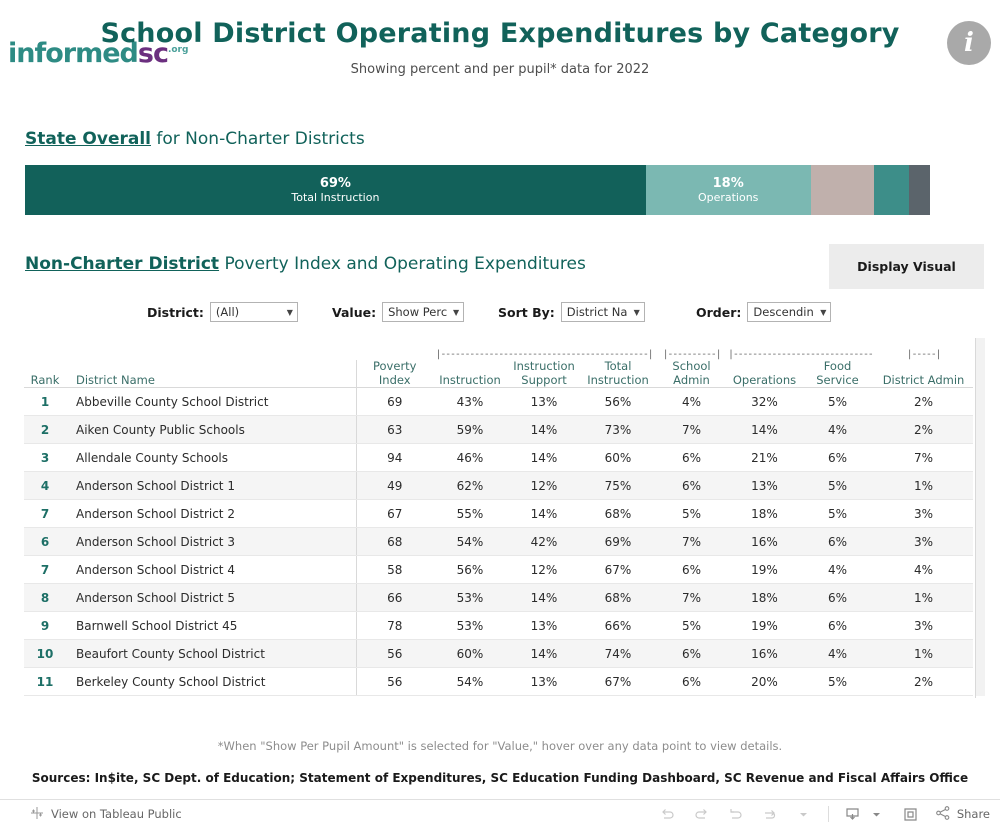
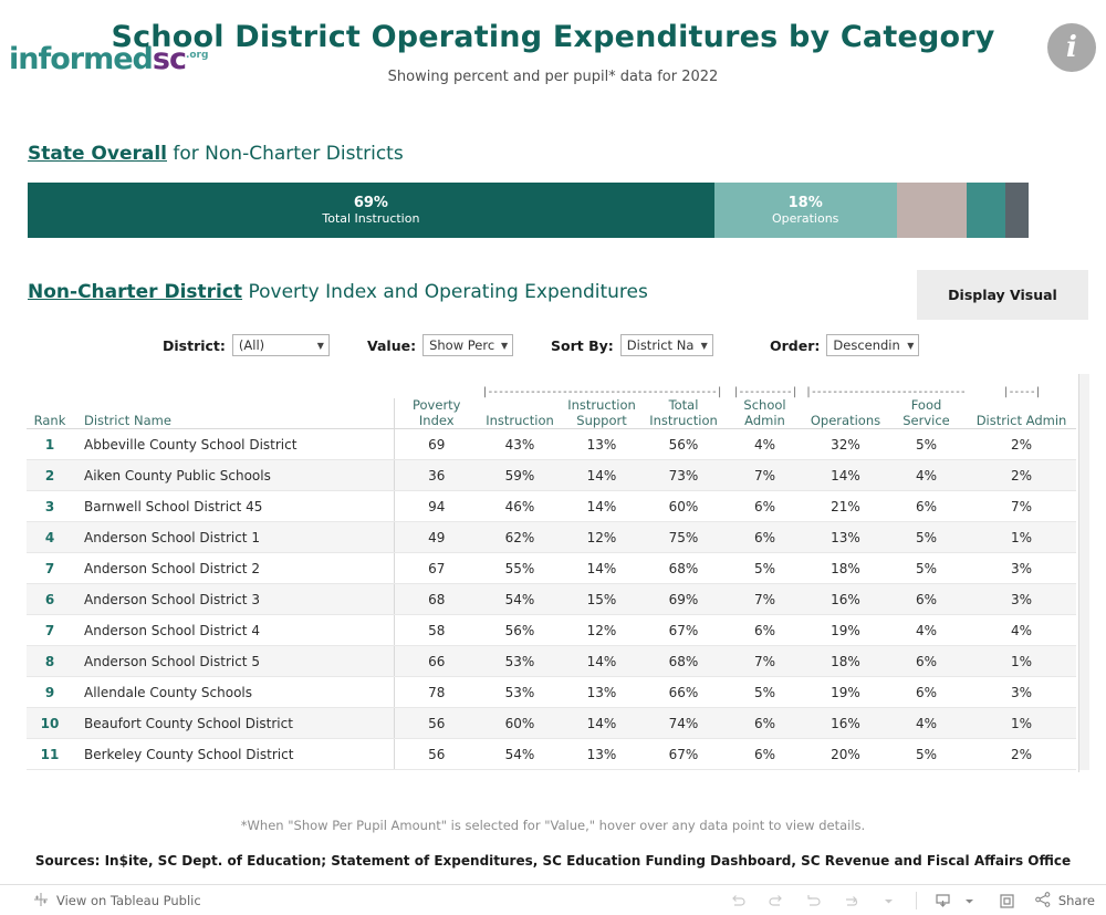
  informedsc.org
  School District Operating Expenditures by Category
  Showing percent and per pupil* data for 2022
  i
  State Overall for Non-Charter Districts
  69%
  Total Instruction
  18%
  Operations
  Non-Charter District Poverty Index and Operating Expenditures
  Display Visual
  District:
  (All)
  ▼
  Value:
  Show Perc
  ▼
  Sort By:
  District Na
  ▼
  Order:
  Descendin
  ▼
  			|-------------------------------------------|	|----------|	|-----------------------------	|-----|
  Rank	District Name	Poverty Index	Instruction	Instruction Support	Total Instruction	School Admin	Operations	Food Service	District Admin
  1	Abbeville County School District	69	43%	13%	56%	4%	32%	5%	2%
- 2	Aiken County Public Schools	63	59%	14%	73%	7%	14%	4%	2%
+ 2	Aiken County Public Schools	36	59%	14%	73%	7%	14%	4%	2%
- 3	Allendale County Schools	94	46%	14%	60%	6%	21%	6%	7%
+ 3	Barnwell School District 45	94	46%	14%	60%	6%	21%	6%	7%
  4	Anderson School District 1	49	62%	12%	75%	6%	13%	5%	1%
  7	Anderson School District 2	67	55%	14%	68%	5%	18%	5%	3%
- 6	Anderson School District 3	68	54%	42%	69%	7%	16%	6%	3%
+ 6	Anderson School District 3	68	54%	15%	69%	7%	16%	6%	3%
  7	Anderson School District 4	58	56%	12%	67%	6%	19%	4%	4%
  8	Anderson School District 5	66	53%	14%	68%	7%	18%	6%	1%
- 9	Barnwell School District 45	78	53%	13%	66%	5%	19%	6%	3%
+ 9	Allendale County Schools	78	53%	13%	66%	5%	19%	6%	3%
  10	Beaufort County School District	56	60%	14%	74%	6%	16%	4%	1%
  11	Berkeley County School District	56	54%	13%	67%	6%	20%	5%	2%
  *When "Show Per Pupil Amount" is selected for "Value," hover over any data point to view details.
  Sources: In$ite, SC Dept. of Education; Statement of Expenditures, SC Education Funding Dashboard, SC Revenue and Fiscal Affairs Office
  View on Tableau Public
  Share
